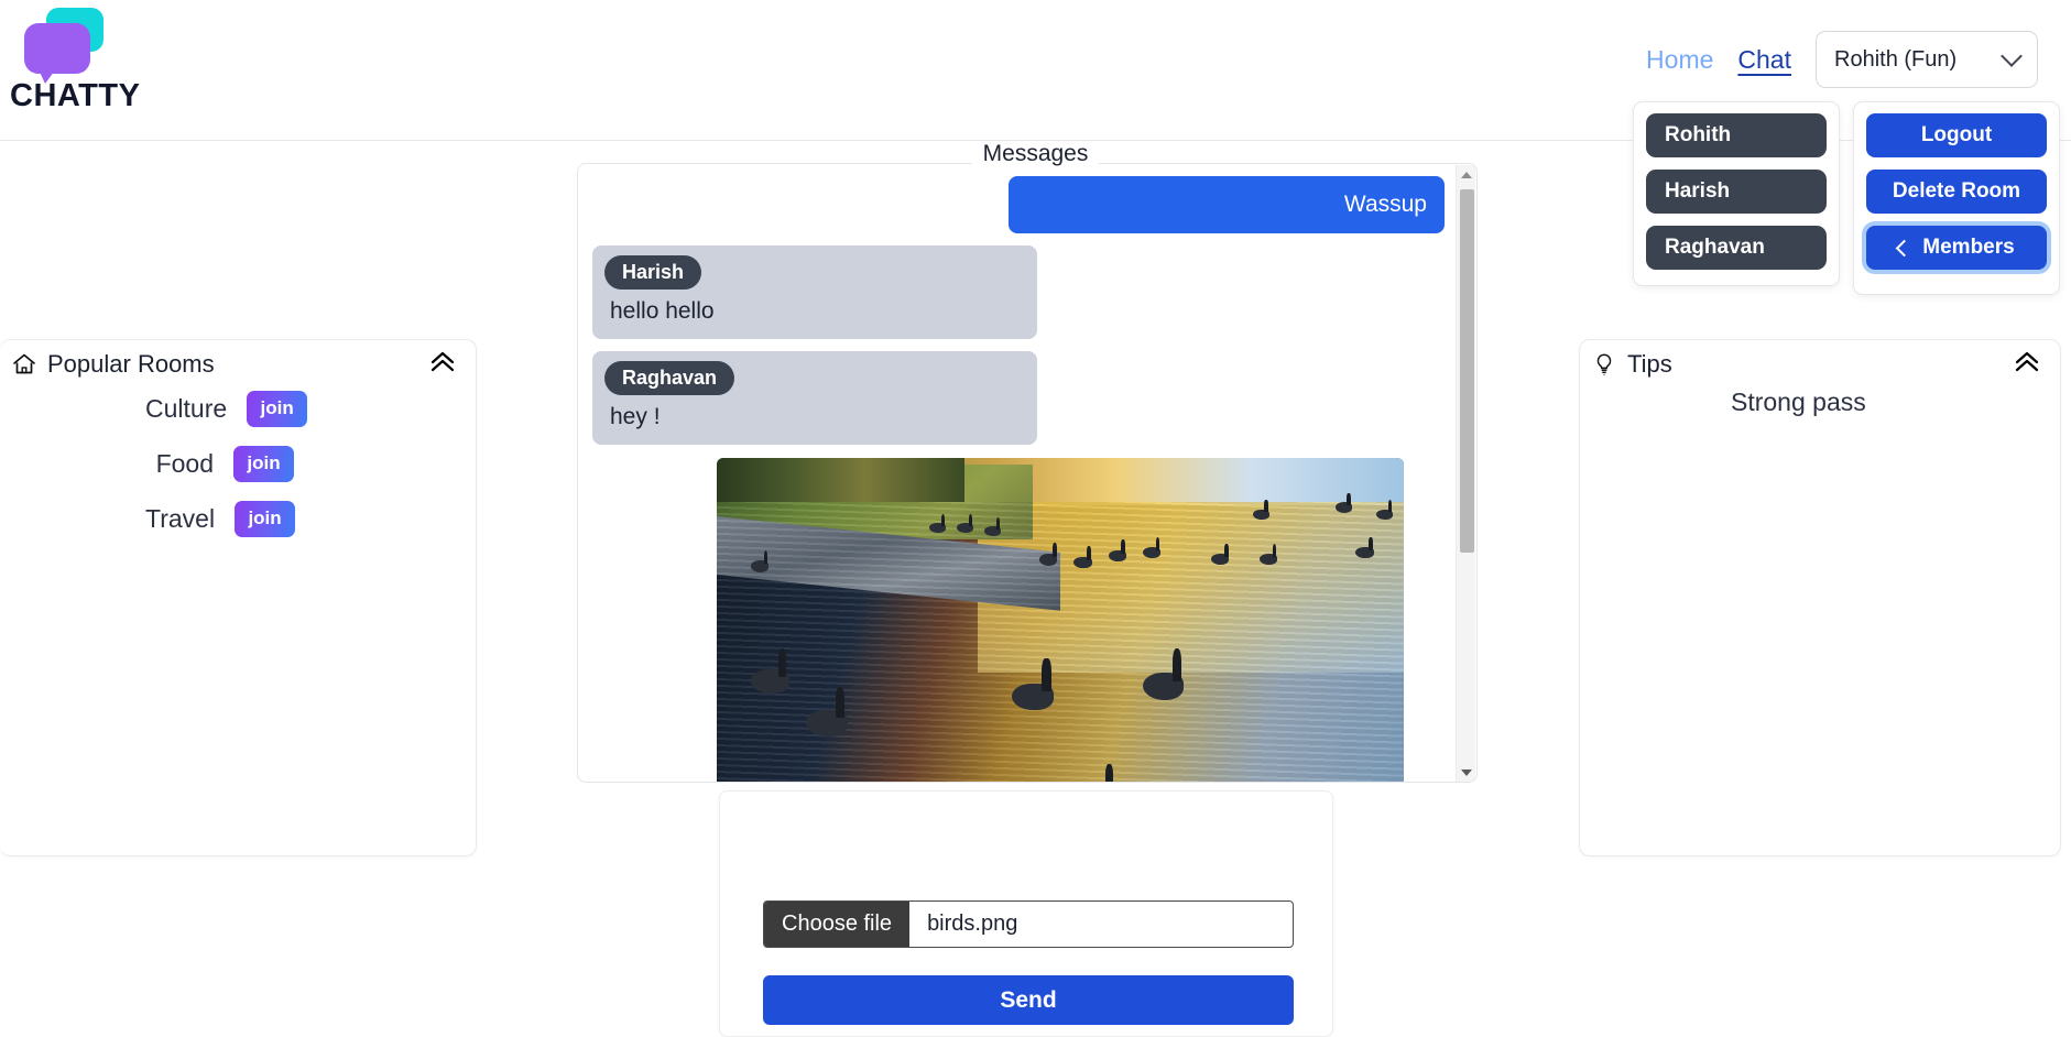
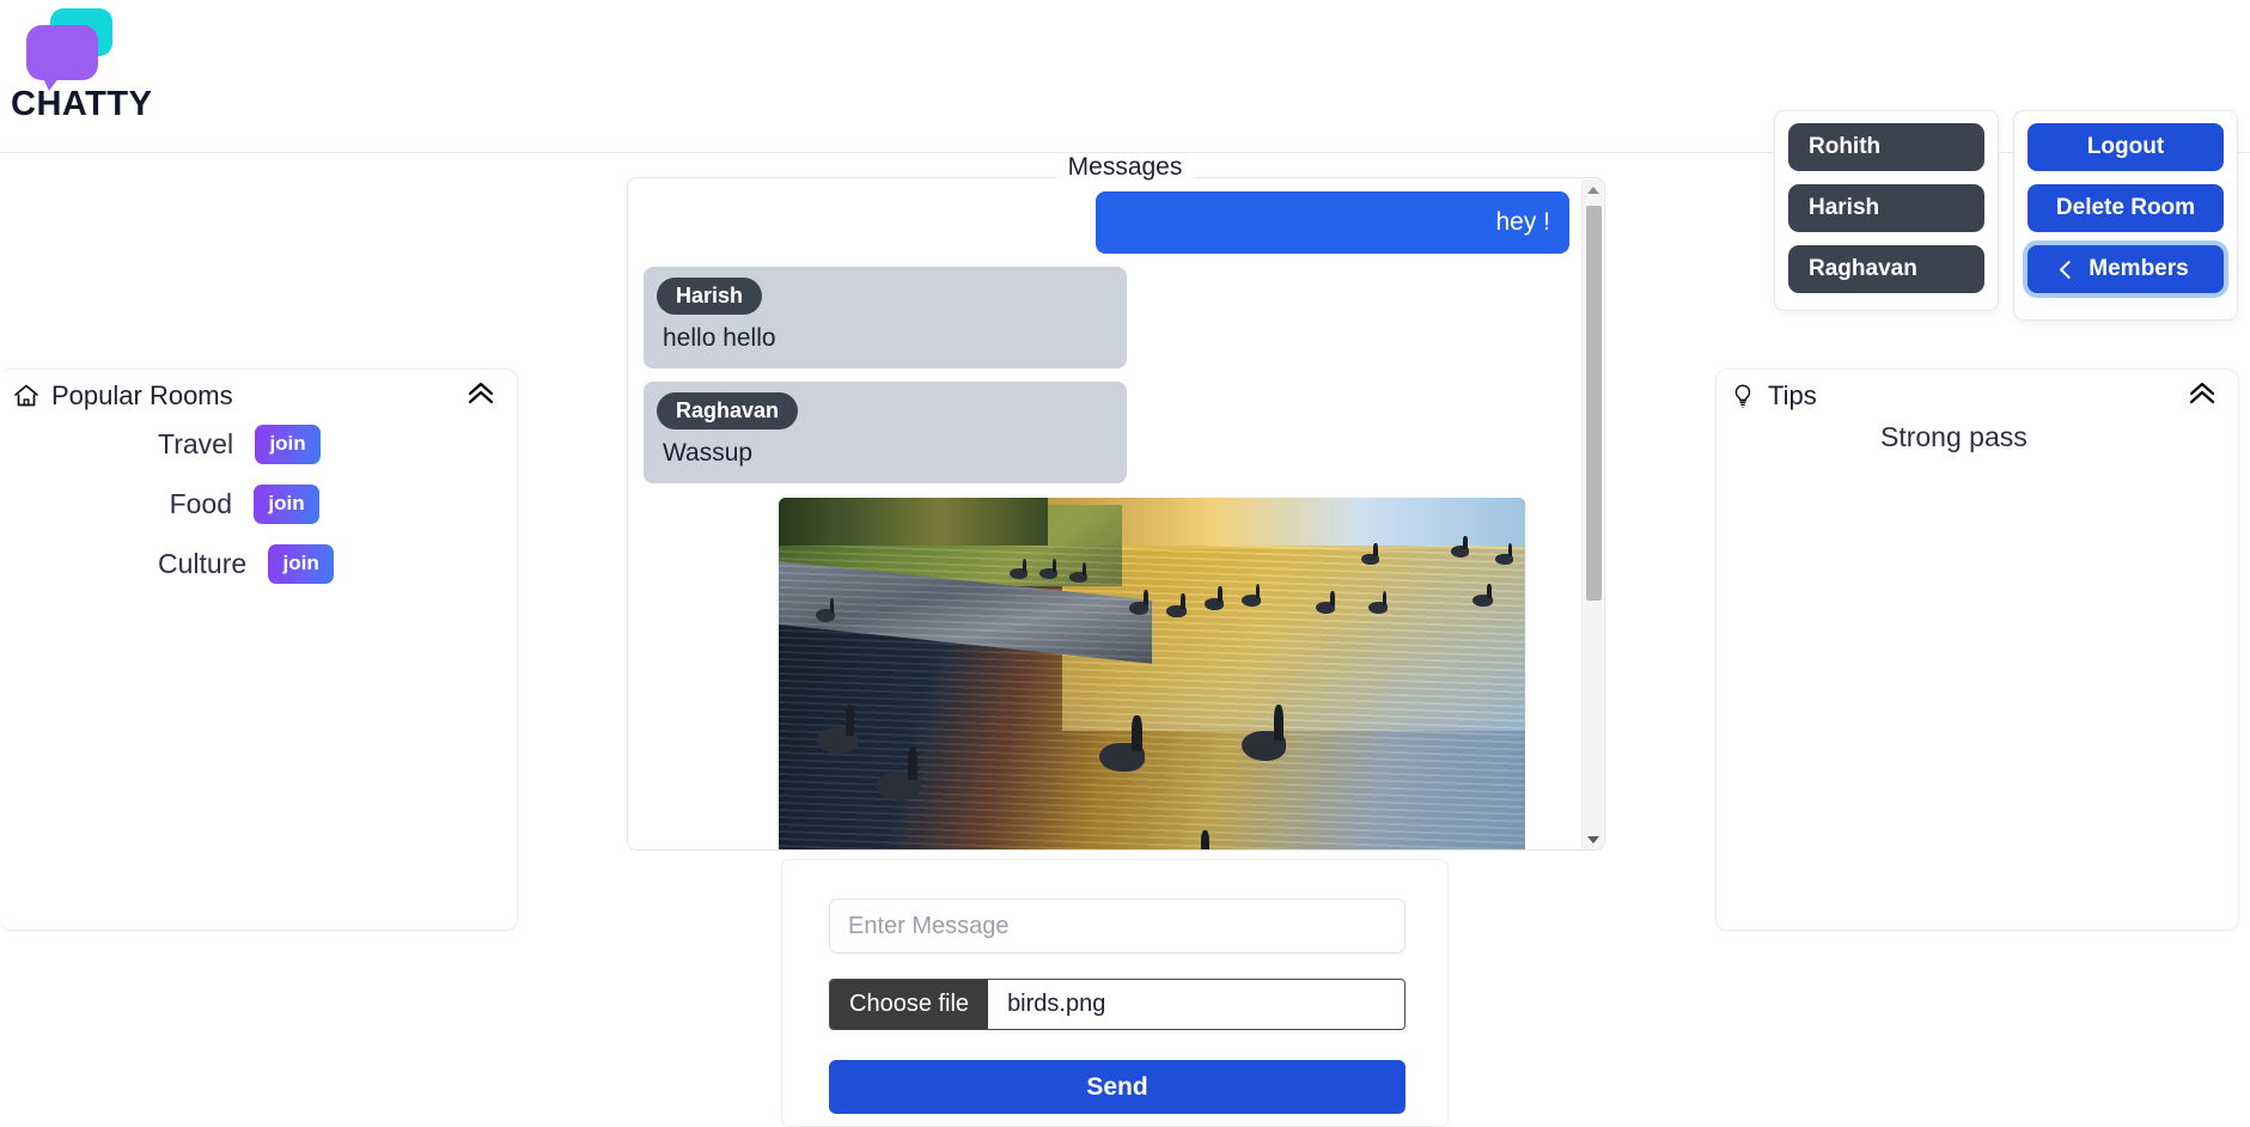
  CHATTY
- Home
- Chat
- Rohith (Fun)
  Rohith
  Harish
  Raghavan
  Logout
  Delete Room
  Members
  Popular Rooms
- Culture
+ Travel
  join
  Food
  join
- Travel
+ Culture
  join
  Tips
  Strong pass
  Messages
- Wassup
+ hey !
  Harish
  hello hello
  Raghavan
- hey !
+ Wassup
+ Enter Message
  Choose file
  birds.png
  Send
